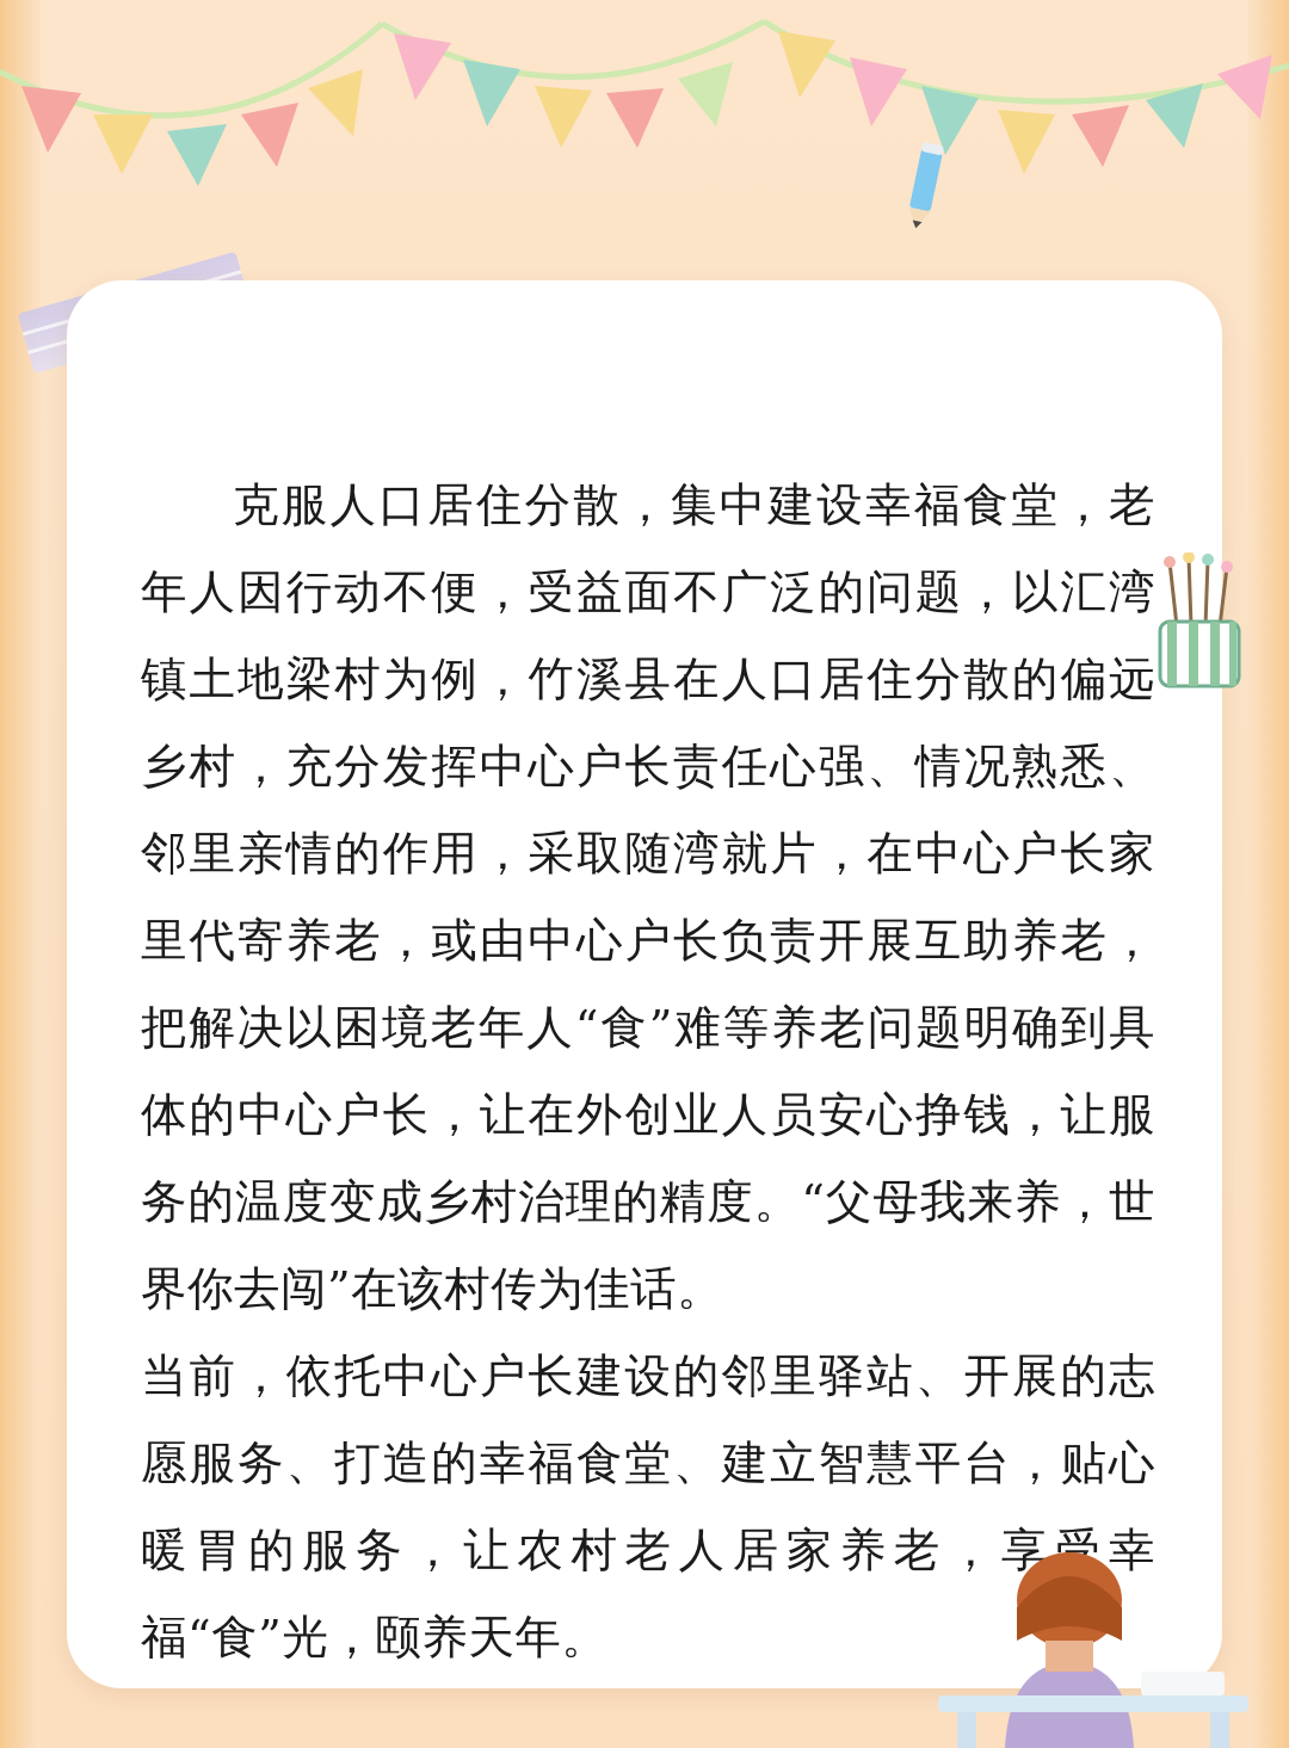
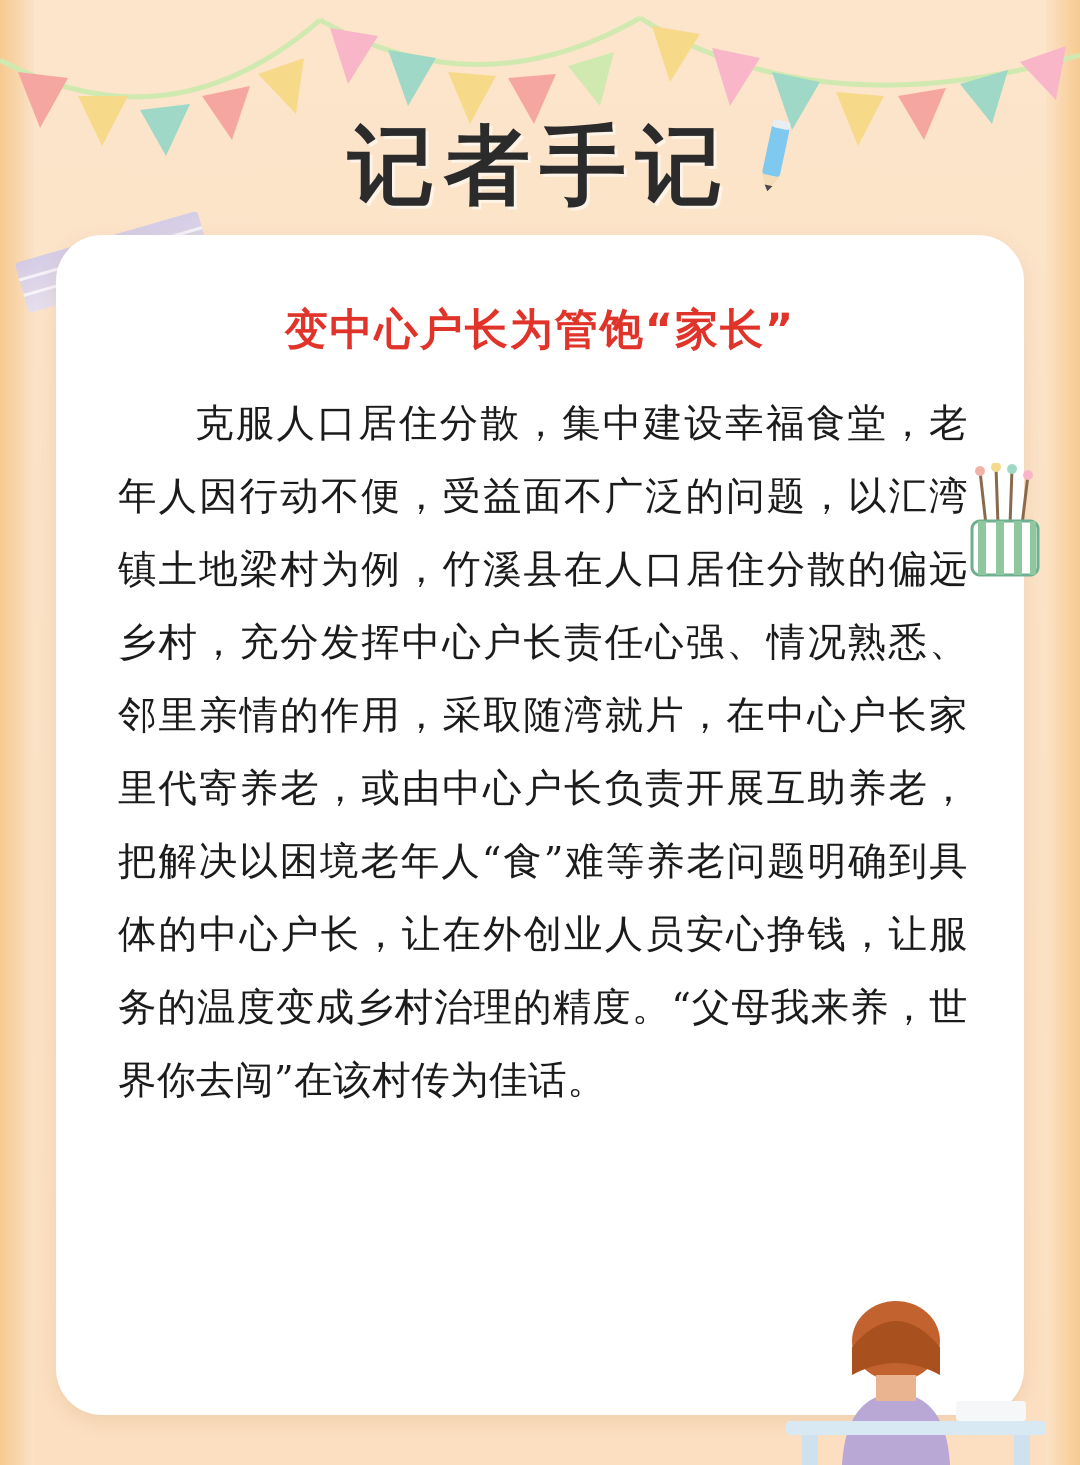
+ 记者手记
+ 变中心户长为管饱“家长”
  克服人口居住分散，集中建设幸福食堂，老年人因行动不便，受益面不广泛的问题，以汇湾镇土地梁村为例，竹溪县在人口居住分散的偏远乡村，充分发挥中心户长责任心强、情况熟悉、邻里亲情的作用，采取随湾就片，在中心户长家里代寄养老，或由中心户长负责开展互助养老，把解决以困境老年人“食”难等养老问题明确到具体的中心户长，让在外创业人员安心挣钱，让服务的温度变成乡村治理的精度。“父母我来养，世界你去闯”在该村传为佳话。
- 当前，依托中心户长建设的邻里驿站、开展的志愿服务、打造的幸福食堂、建立智慧平台，贴心暖胃的服务，让农村老人居家养老，享受幸福“食”光，颐养天年。
